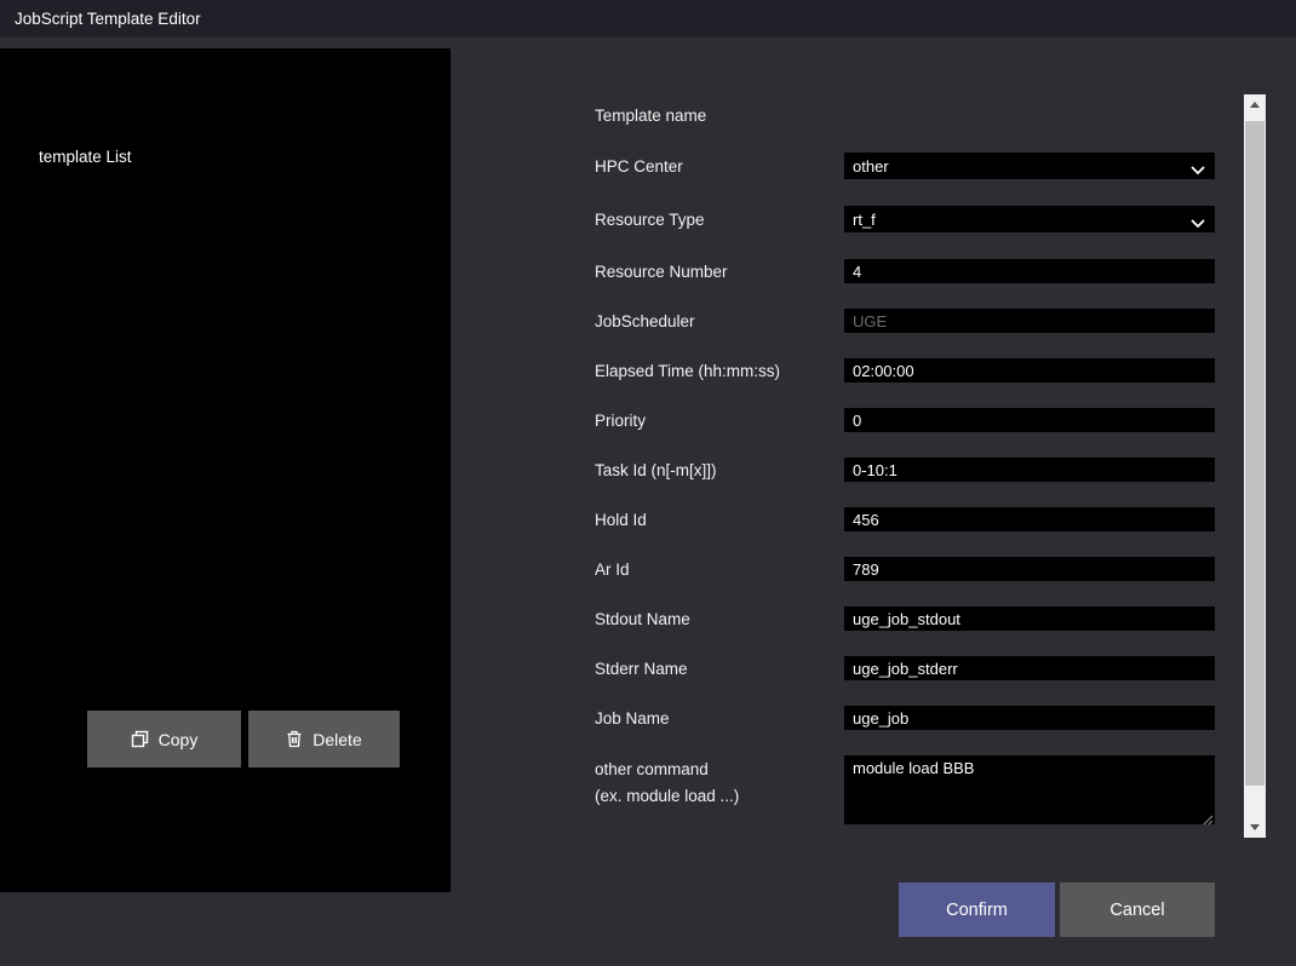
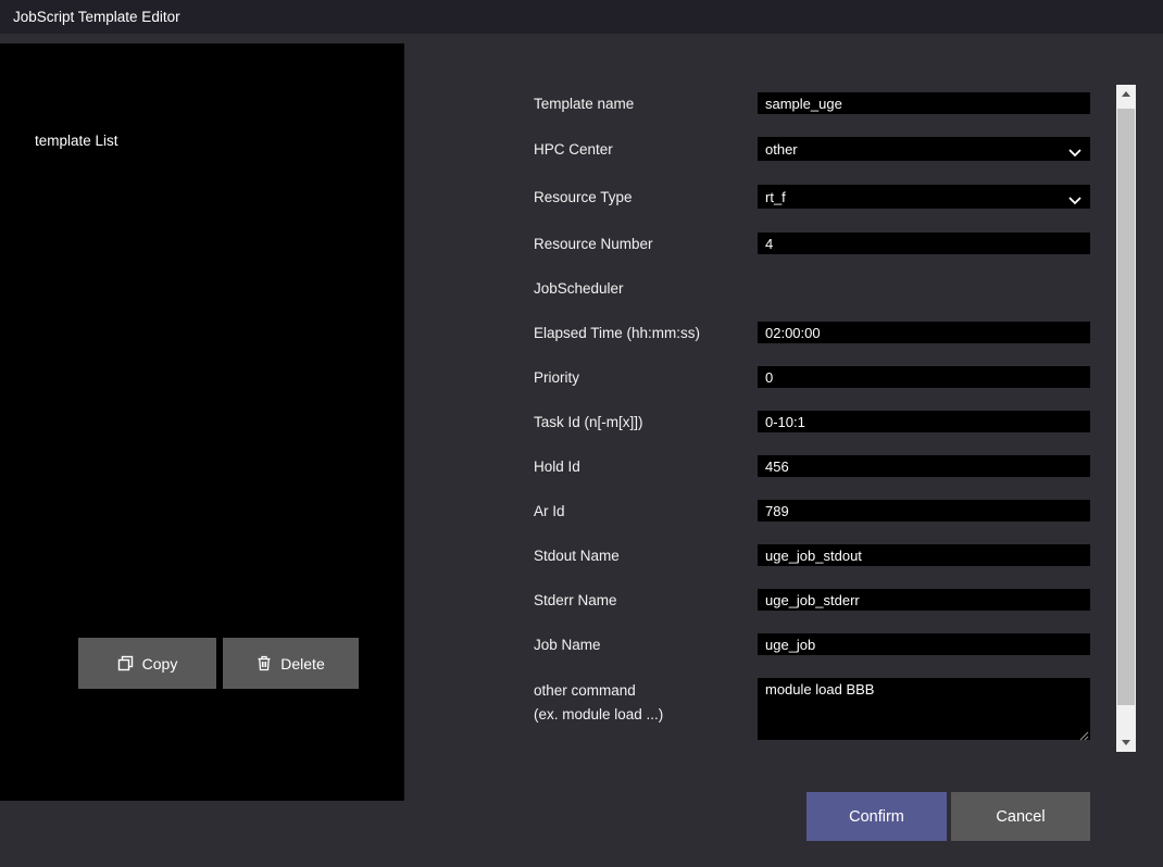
  JobScript Template Editor
  template List
  Copy
  Delete
  Template name
+ sample_uge
  HPC Center
  other
  Resource Type
  rt_f
  Resource Number
  4
  JobScheduler
- UGE
  Elapsed Time (hh:mm:ss)
  02:00:00
  Priority
  0
  Task Id (n[-m[x]])
  0-10:1
  Hold Id
  456
  Ar Id
  789
  Stdout Name
  uge_job_stdout
  Stderr Name
  uge_job_stderr
  Job Name
  uge_job
  other command
  (ex. module load ...)
  module load BBB
  Confirm
  Cancel
